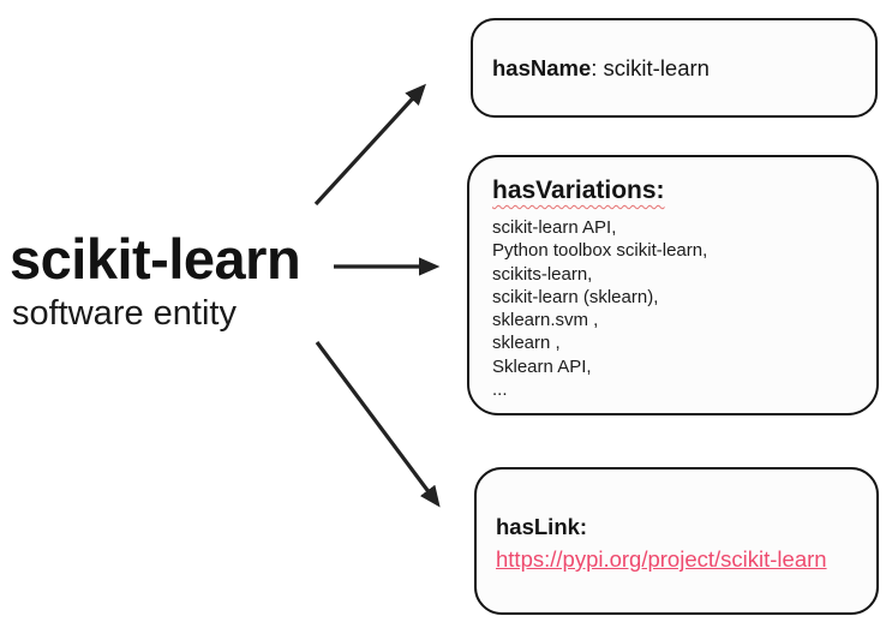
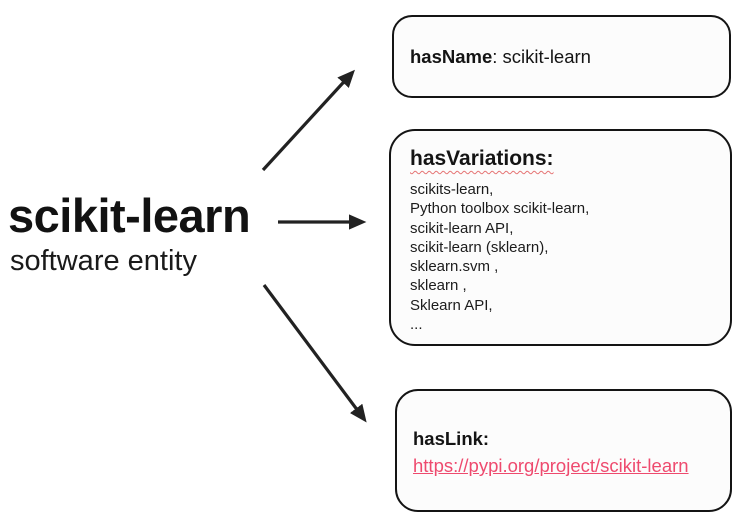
  scikit-learn
  software entity
  hasName: scikit-learn
  hasVariations:
- scikit-learn API,
+ scikits-learn,
  Python toolbox scikit-learn,
- scikits-learn,
+ scikit-learn API,
  scikit-learn (sklearn),
  sklearn.svm ,
  sklearn ,
  Sklearn API,
  ...
  hasLink:
  https://pypi.org/project/scikit-learn
